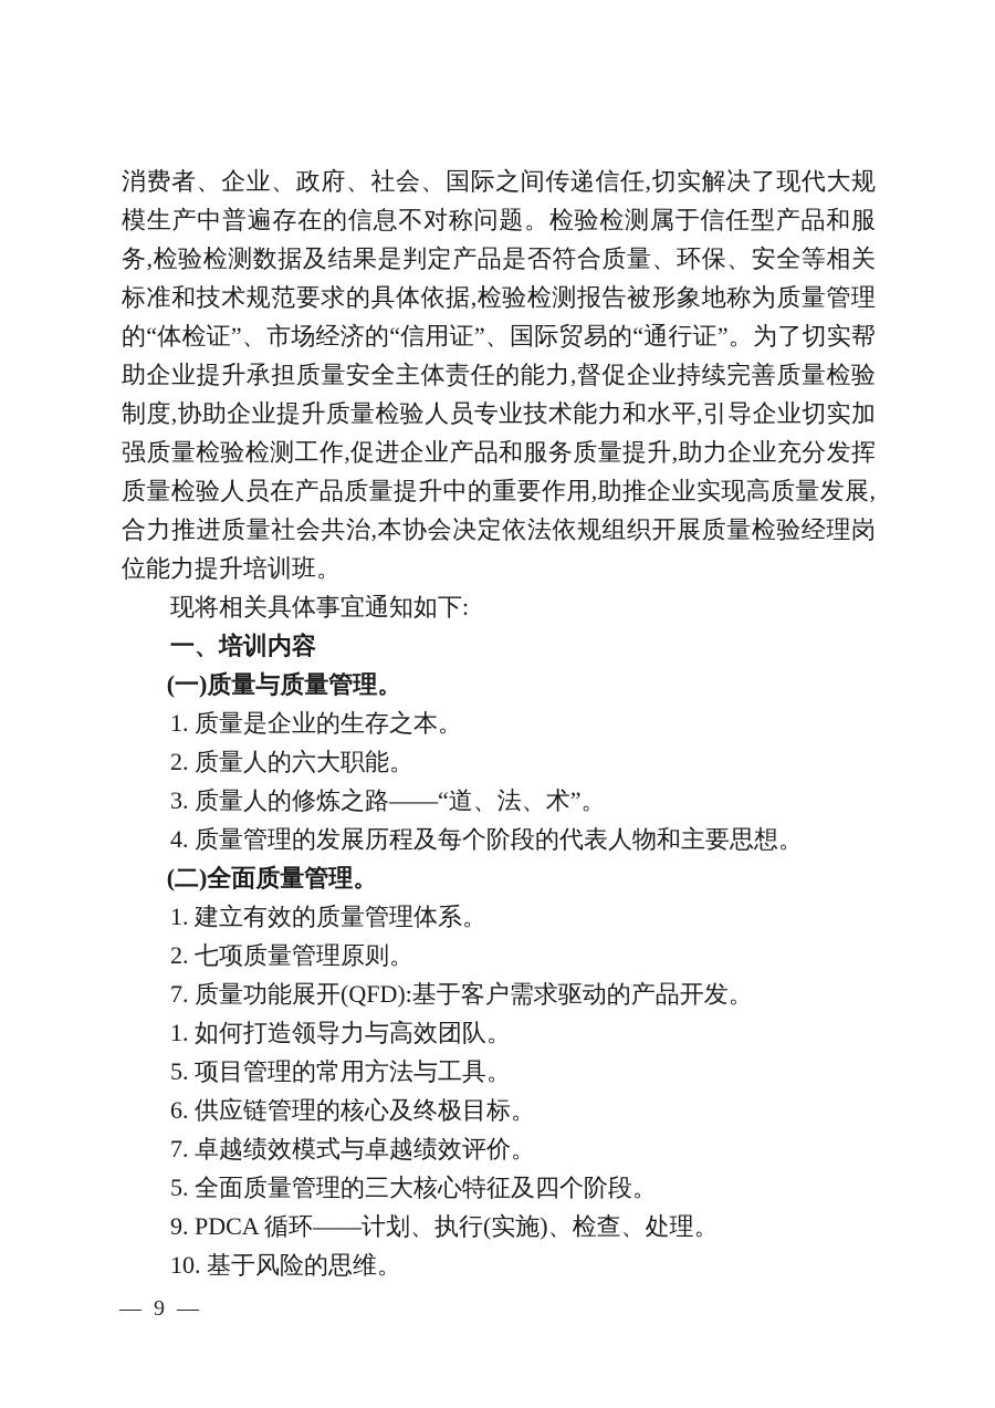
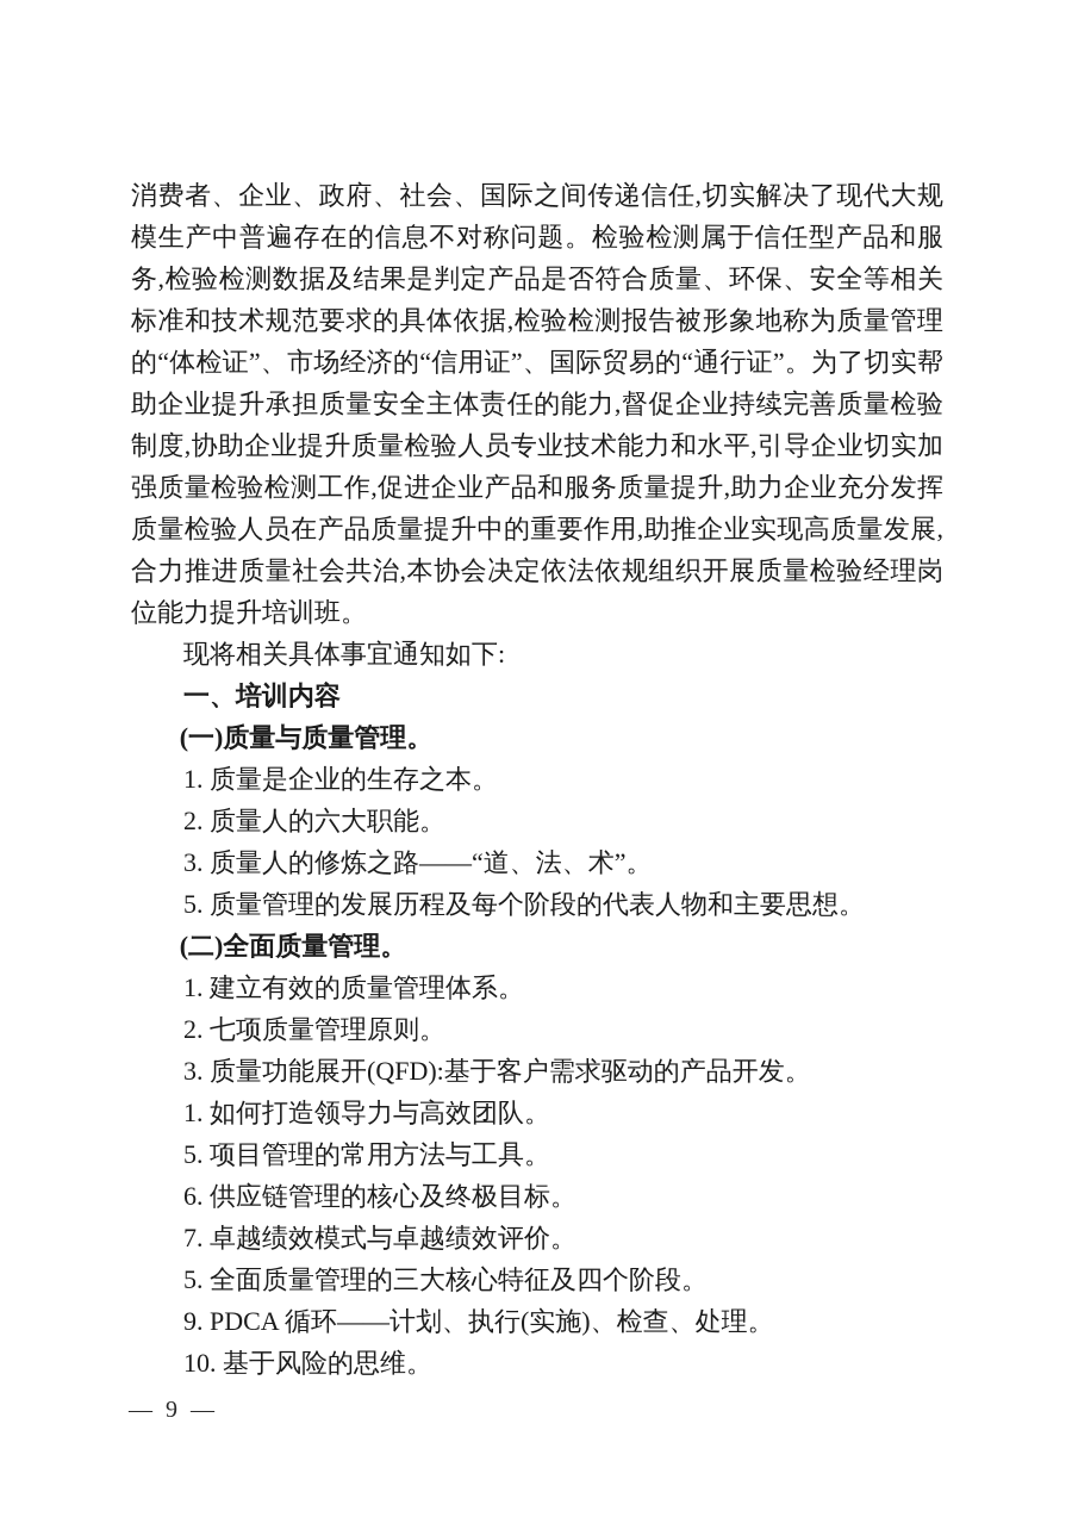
  消费者、企业、政府、社会、国际之间传递信任,切实解决了现代大规模生产中普遍存在的信息不对称问题。检验检测属于信任型产品和服务,检验检测数据及结果是判定产品是否符合质量、环保、安全等相关标准和技术规范要求的具体依据,检验检测报告被形象地称为质量管理的“体检证”、市场经济的“信用证”、国际贸易的“通行证”。为了切实帮助企业提升承担质量安全主体责任的能力,督促企业持续完善质量检验制度,协助企业提升质量检验人员专业技术能力和水平,引导企业切实加强质量检验检测工作,促进企业产品和服务质量提升,助力企业充分发挥质量检验人员在产品质量提升中的重要作用,助推企业实现高质量发展,合力推进质量社会共治,本协会决定依法依规组织开展质量检验经理岗位能力提升培训班。
  现将相关具体事宜通知如下:
  一、培训内容
  (一)质量与质量管理。
  1. 质量是企业的生存之本。
  2. 质量人的六大职能。
  3. 质量人的修炼之路——“道、法、术”。
- 4. 质量管理的发展历程及每个阶段的代表人物和主要思想。
+ 5. 质量管理的发展历程及每个阶段的代表人物和主要思想。
  (二)全面质量管理。
  1. 建立有效的质量管理体系。
  2. 七项质量管理原则。
- 7. 质量功能展开(QFD):基于客户需求驱动的产品开发。
+ 3. 质量功能展开(QFD):基于客户需求驱动的产品开发。
  1. 如何打造领导力与高效团队。
  5. 项目管理的常用方法与工具。
  6. 供应链管理的核心及终极目标。
  7. 卓越绩效模式与卓越绩效评价。
  5. 全面质量管理的三大核心特征及四个阶段。
  9. PDCA 循环——计划、执行(实施)、检查、处理。
  10. 基于风险的思维。
  — 9 —
